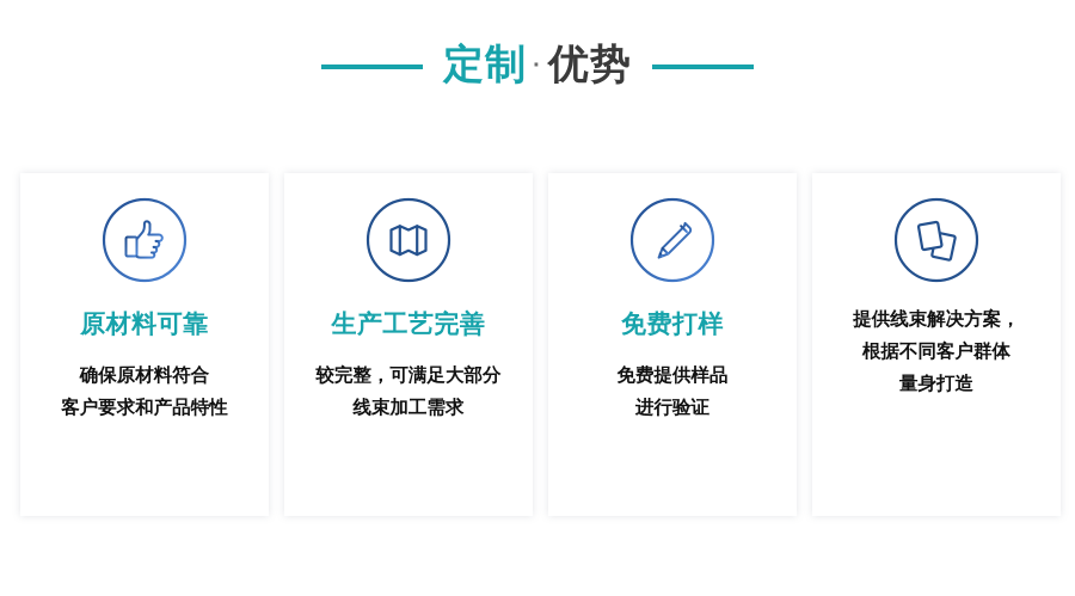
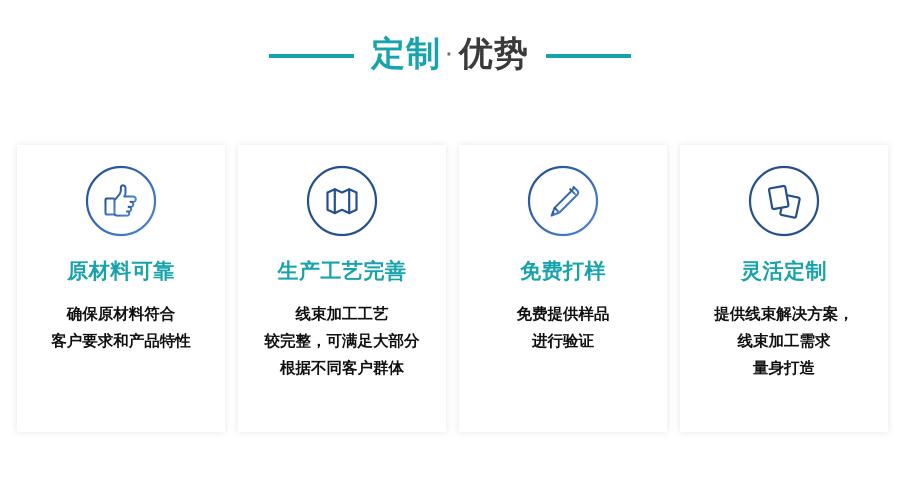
  定制
  ·
  优势
  原材料可靠
  确保原材料符合
  客户要求和产品特性
  生产工艺完善
+ 线束加工工艺
  较完整，可满足大部分
- 线束加工需求
+ 根据不同客户群体
  免费打样
  免费提供样品
  进行验证
+ 灵活定制
  提供线束解决方案，
- 根据不同客户群体
+ 线束加工需求
  量身打造
